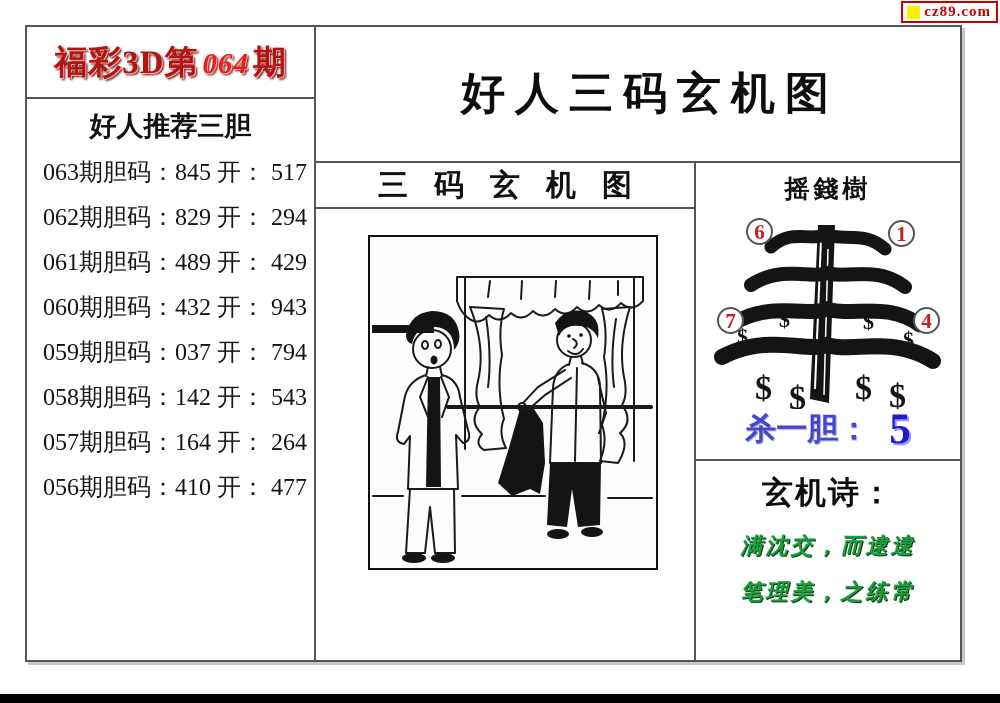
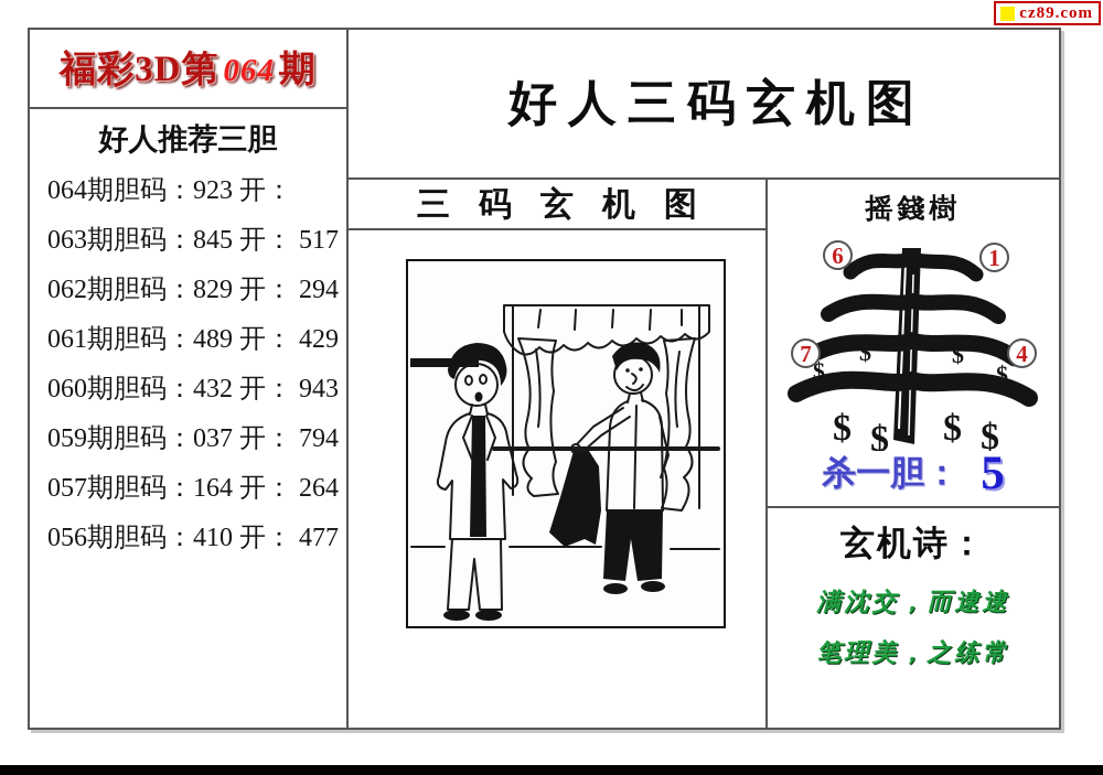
  cz89.com
  福彩3D第 064 期
  好人推荐三胆
+ 064期胆码：923 开：
  063期胆码：845 开： 517
  062期胆码：829 开： 294
  061期胆码：489 开： 429
  060期胆码：432 开： 943
  059期胆码：037 开： 794
- 058期胆码：142 开： 543
  057期胆码：164 开： 264
  056期胆码：410 开： 477
  好人三码玄机图
  三码玄机图
  摇錢樹
  $
  $
  $
  $
  $
  $
  $
  $
  6
  1
  7
  4
  杀一胆：
  5
  玄机诗：
  满沈交，而逮逮
  笔理美，之练常
